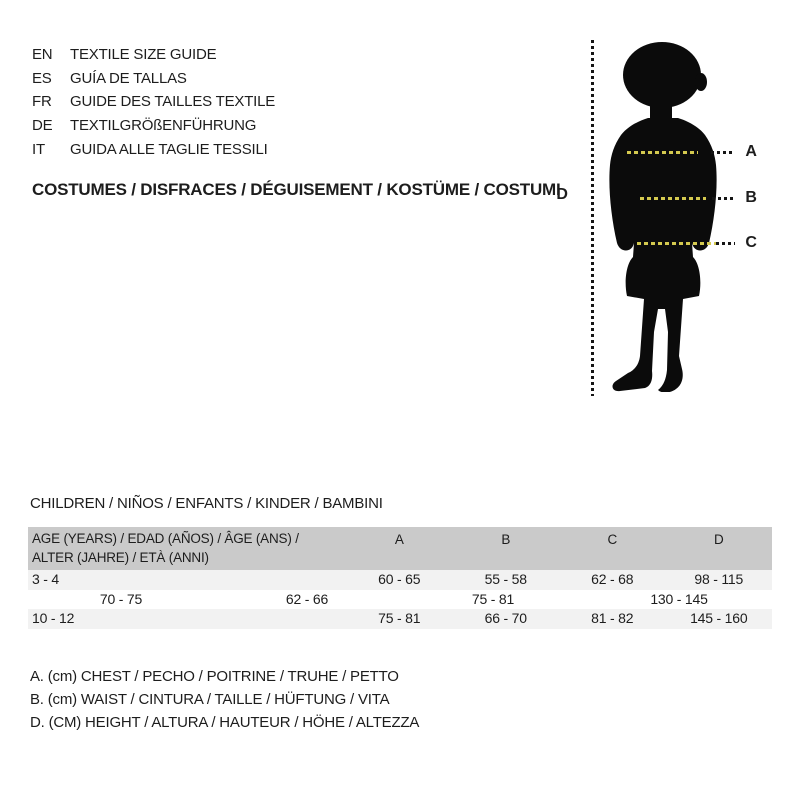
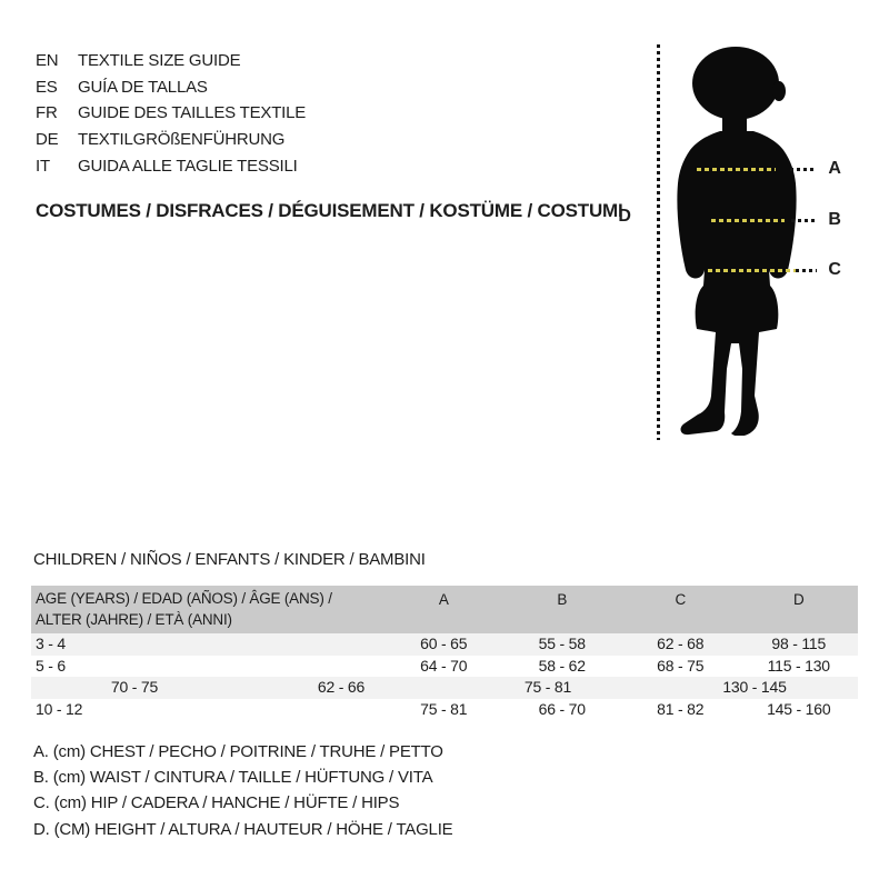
  EN
  TEXTILE SIZE GUIDE
  ES
  GUÍA DE TALLAS
  FR
  GUIDE DES TAILLES TEXTILE
  DE
  TEXTILGRÖßENFÜHRUNG
  IT
  GUIDA ALLE TAGLIE TESSILI
  COSTUMES / DISFRACES / DÉGUISEMENT / KOSTÜME / COSTUMI
  D
  A
  B
  C
  CHILDREN / NIÑOS / ENFANTS / KINDER / BAMBINI
  AGE (YEARS) / EDAD (AÑOS) / ÂGE (ANS) /
  ALTER (JAHRE) / ETÀ (ANNI)
  A
  B
  C
  D
  3 - 4
  60 - 65
  55 - 58
  62 - 68
  98 - 115
+ 5 - 6
+ 64 - 70
+ 58 - 62
+ 68 - 75
+ 115 - 130
  70 - 75
  62 - 66
  75 - 81
  130 - 145
  10 - 12
  75 - 81
  66 - 70
  81 - 82
  145 - 160
  A. (cm) CHEST / PECHO / POITRINE / TRUHE / PETTO
  B. (cm) WAIST / CINTURA / TAILLE / HÜFTUNG / VITA
+ C. (cm) HIP / CADERA / HANCHE / HÜFTE / HIPS
- D. (CM) HEIGHT / ALTURA / HAUTEUR / HÖHE / ALTEZZA
+ D. (CM) HEIGHT / ALTURA / HAUTEUR / HÖHE / TAGLIE
